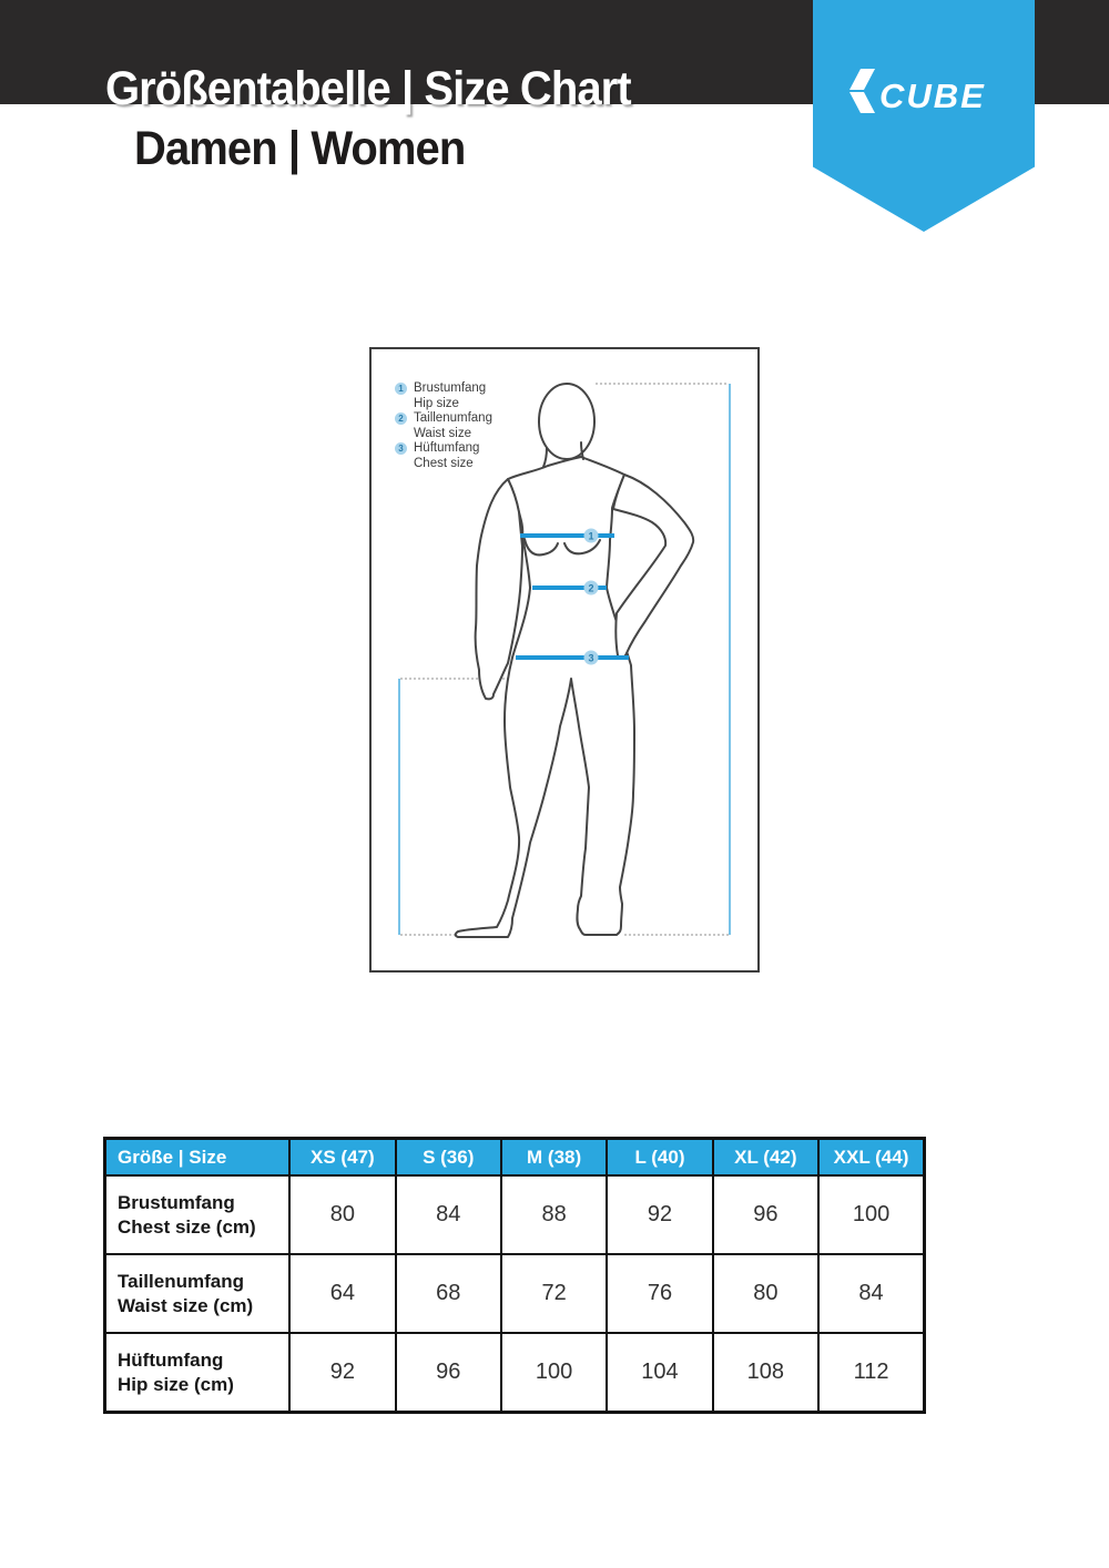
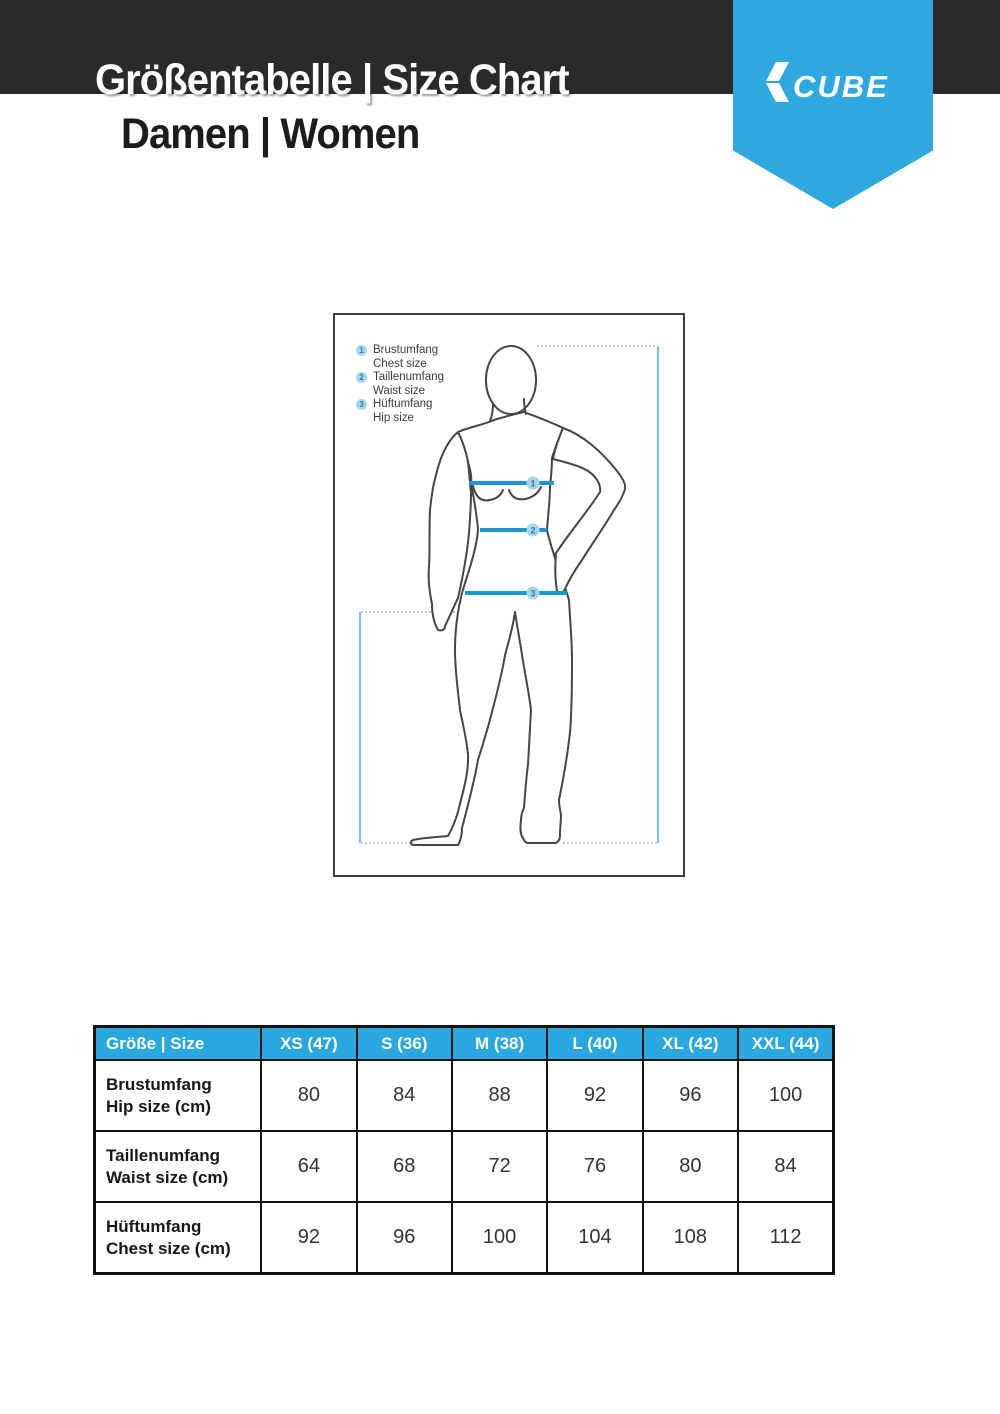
  Größentabelle | Size Chart
  Damen | Women
  CUBE
  1
  2
  3
  1
  Brustumfang
- Hip size
+ Chest size
  2
  Taillenumfang
  Waist size
  3
  Hüftumfang
- Chest size
+ Hip size
  Größe | Size	XS (47)	S (36)	M (38)	L (40)	XL (42)	XXL (44)
- Brustumfang Chest size (cm)	80	84	88	92	96	100
+ Brustumfang Hip size (cm)	80	84	88	92	96	100
  Taillenumfang Waist size (cm)	64	68	72	76	80	84
- Hüftumfang Hip size (cm)	92	96	100	104	108	112
+ Hüftumfang Chest size (cm)	92	96	100	104	108	112
